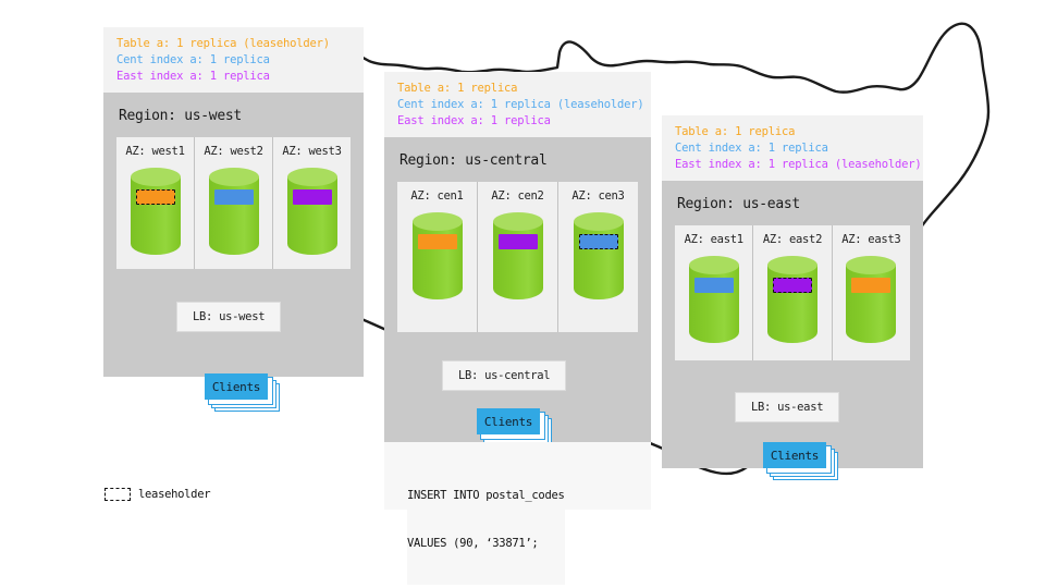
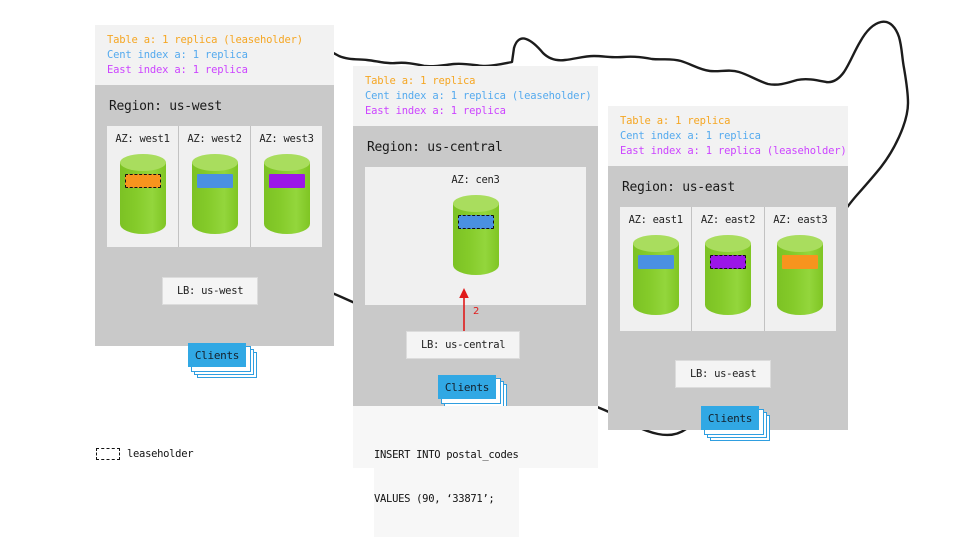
  Table a: 1 replica (leaseholder)
  Cent index a: 1 replica
  East index a: 1 replica
  Region: us-west
  AZ: west1
  AZ: west2
  AZ: west3
  LB: us-west
  Clients
  Table a: 1 replica
  Cent index a: 1 replica (leaseholder)
  East index a: 1 replica
  Region: us-central
- AZ: cen1
- AZ: cen2
  AZ: cen3
+ 2
  LB: us-central
  Clients
  INSERT INTO postal_codes
  VALUES (90, ‘33871’;
  Table a: 1 replica
  Cent index a: 1 replica
  East index a: 1 replica (leaseholder)
  Region: us-east
  AZ: east1
  AZ: east2
  AZ: east3
  LB: us-east
  Clients
  leaseholder
